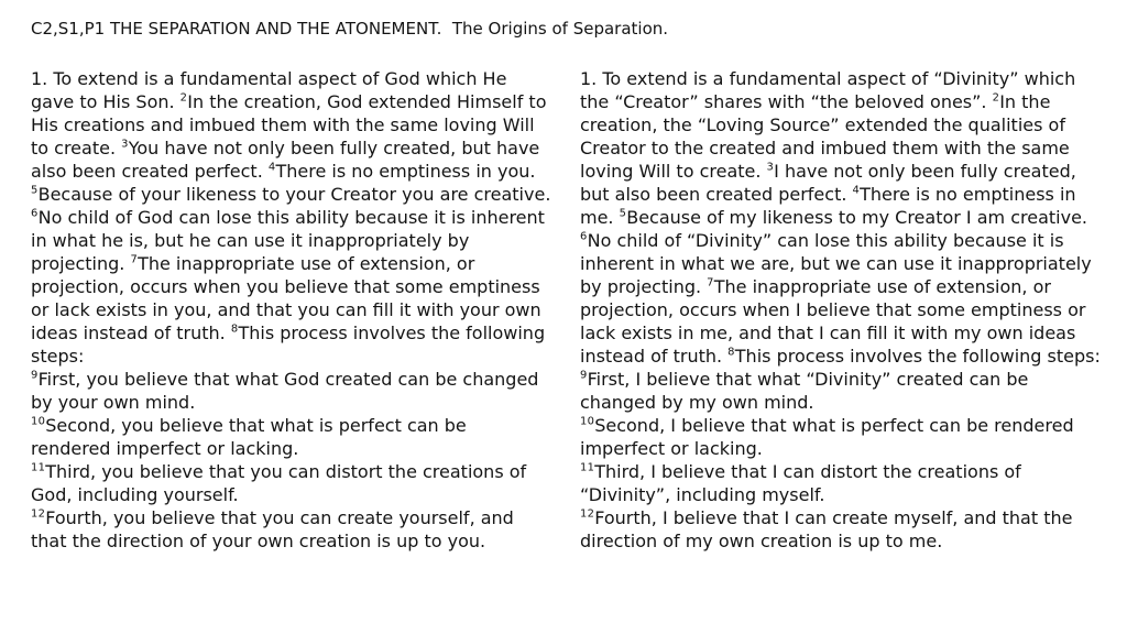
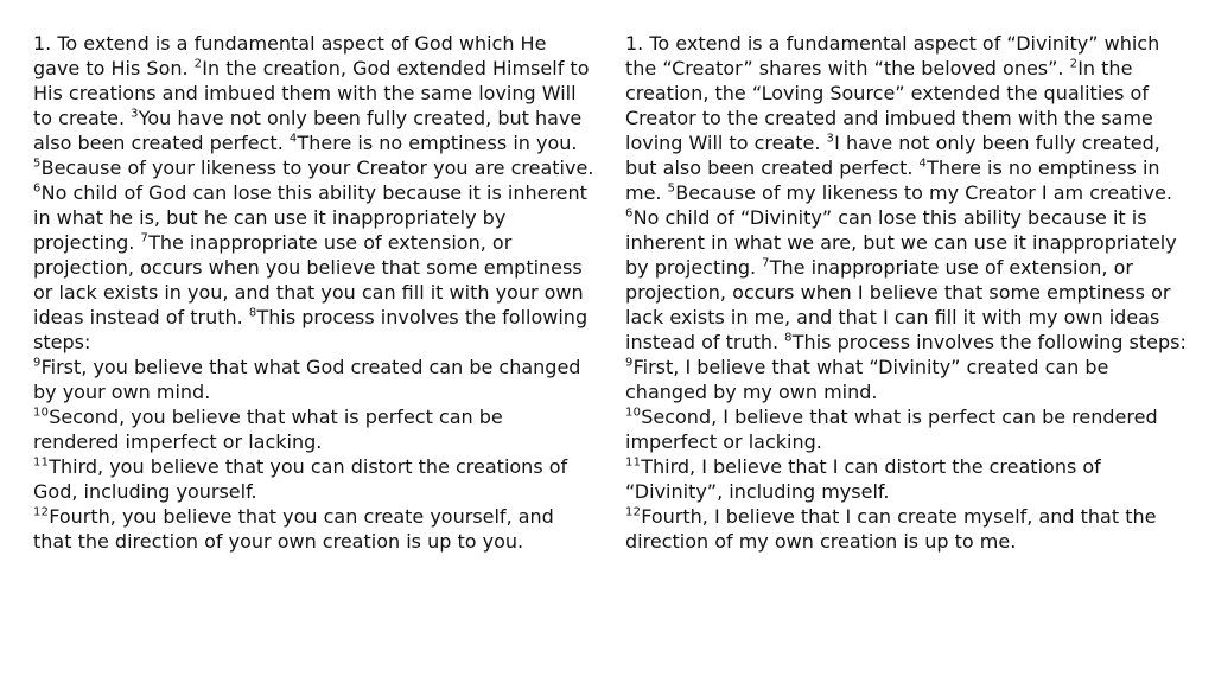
- C2,S1,P1 THE SEPARATION AND THE ATONEMENT. The Origins of Separation.
  1. To extend is a fundamental aspect of God which He gave to His Son. 2In the creation, God extended Himself to His creations and imbued them with the same loving Will to create. 3You have not only been fully created, but have also been created perfect. 4There is no emptiness in you. 5Because of your likeness to your Creator you are creative. 6No child of God can lose this ability because it is inherent in what he is, but he can use it inappropriately by projecting. 7The inappropriate use of extension, or projection, occurs when you believe that some emptiness or lack exists in you, and that you can fill it with your own ideas instead of truth. 8This process involves the following steps:
  9First, you believe that what God created can be changed by your own mind.
  10Second, you believe that what is perfect can be rendered imperfect or lacking.
  11Third, you believe that you can distort the creations of God, including yourself.
  12Fourth, you believe that you can create yourself, and that the direction of your own creation is up to you.
  1. To extend is a fundamental aspect of “Divinity” which the “Creator” shares with “the beloved ones”. 2In the creation, the “Loving Source” extended the qualities of Creator to the created and imbued them with the same loving Will to create. 3I have not only been fully created, but also been created perfect. 4There is no emptiness in me. 5Because of my likeness to my Creator I am creative. 6No child of “Divinity” can lose this ability because it is inherent in what we are, but we can use it inappropriately by projecting. 7The inappropriate use of extension, or projection, occurs when I believe that some emptiness or lack exists in me, and that I can fill it with my own ideas instead of truth. 8This process involves the following steps:
  9First, I believe that what “Divinity” created can be changed by my own mind.
  10Second, I believe that what is perfect can be rendered imperfect or lacking.
  11Third, I believe that I can distort the creations of “Divinity”, including myself.
  12Fourth, I believe that I can create myself, and that the direction of my own creation is up to me.
